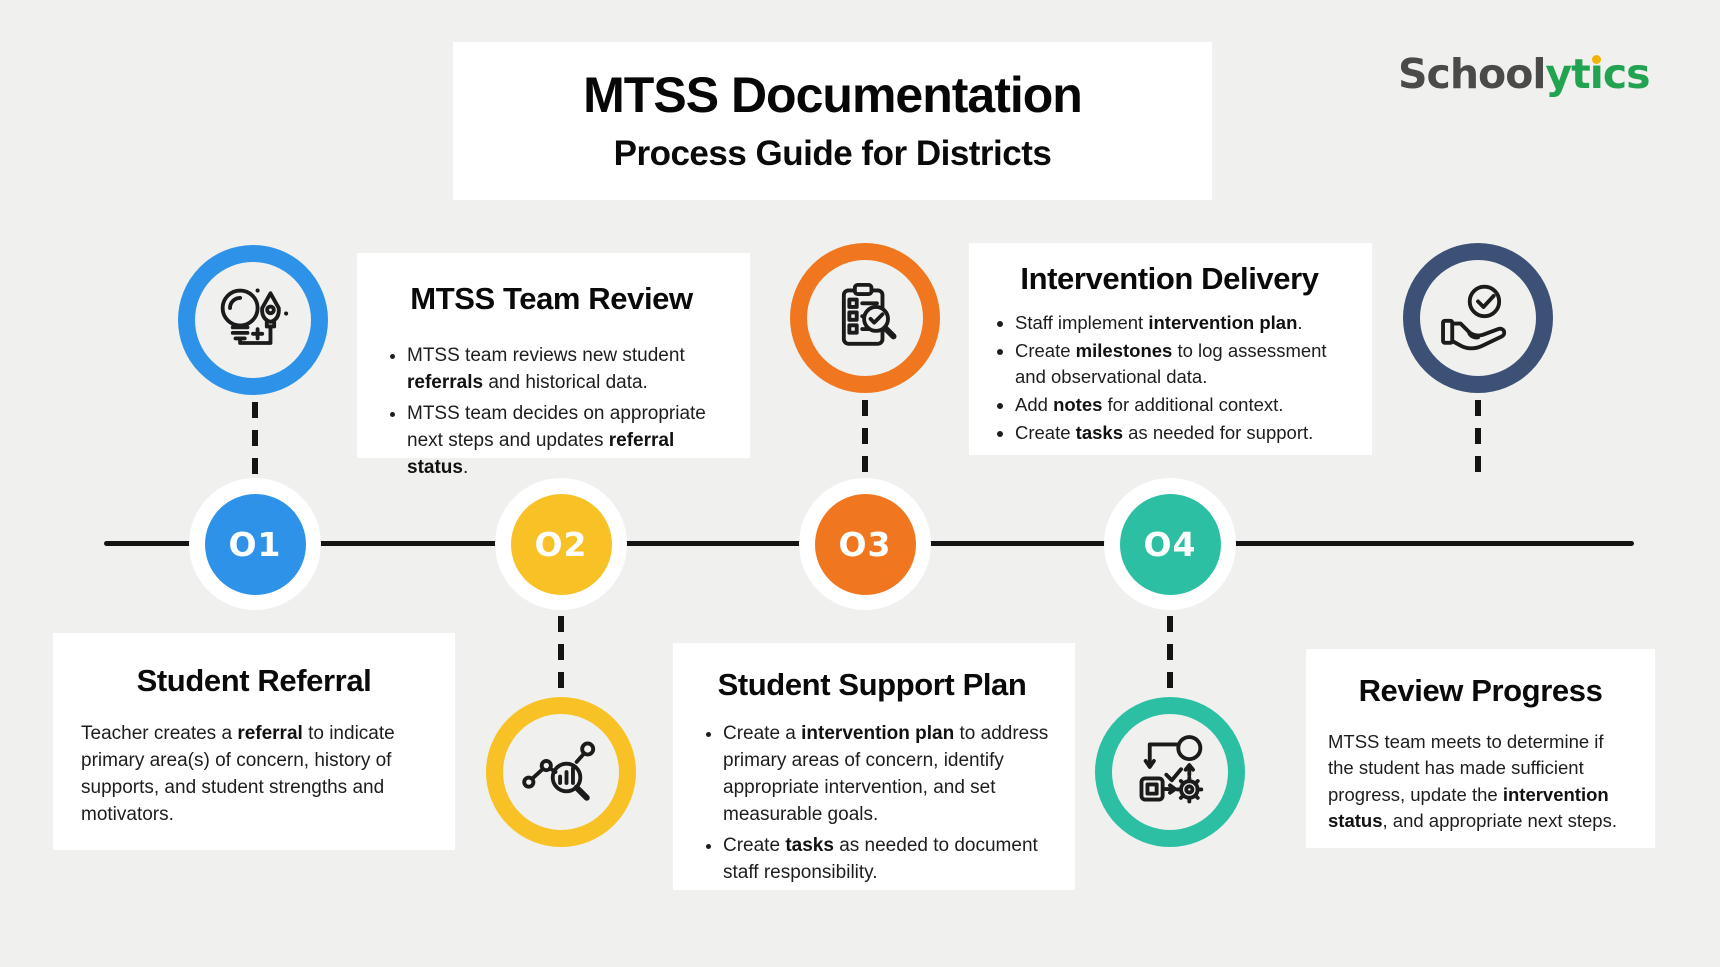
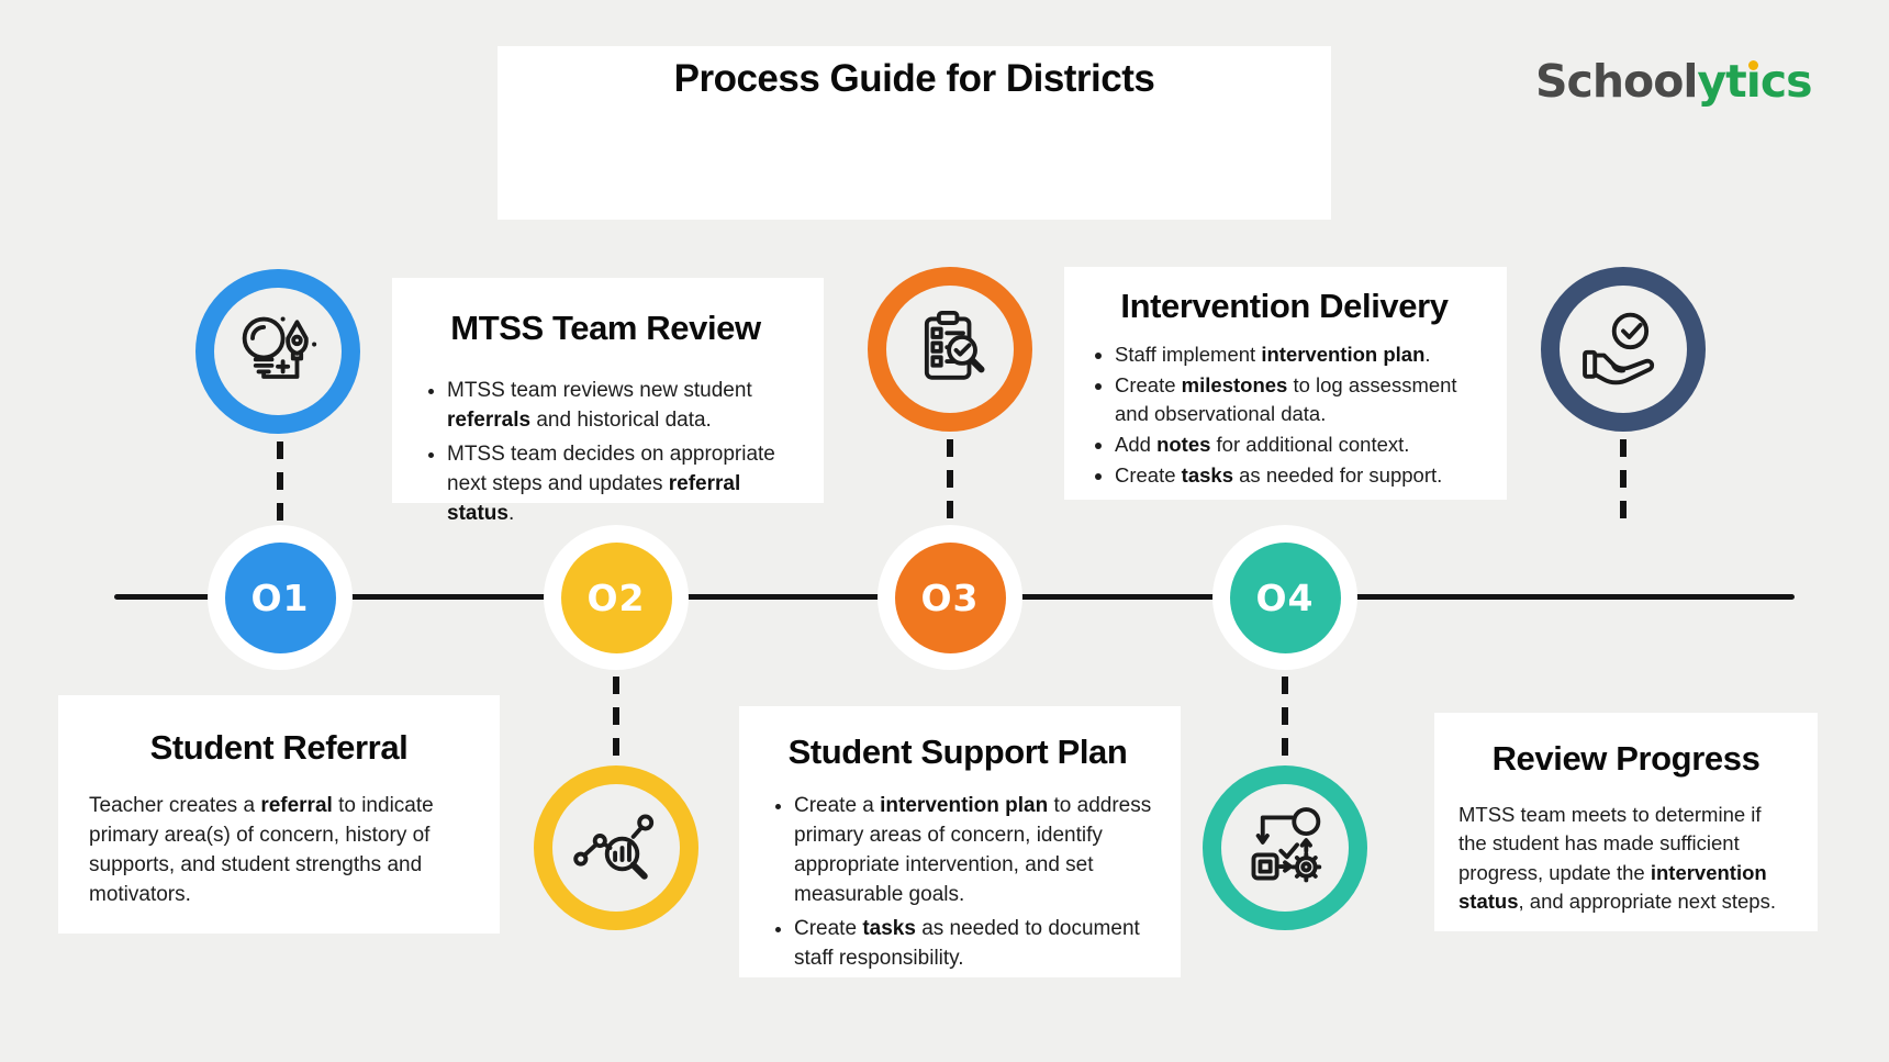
- MTSS Documentation
  Process Guide for Districts
  Schoolytıcs
  O1
  O2
  O3
  O4
  Student Referral
  Teacher creates a referral to indicate primary area(s) of concern, history of supports, and student strengths and motivators.
  MTSS Team Review
  MTSS team reviews new student referrals and historical data.
  MTSS team decides on appropriate next steps and updates referral status.
  Student Support Plan
  Create a intervention plan to address primary areas of concern, identify appropriate intervention, and set measurable goals.
  Create tasks as needed to document staff responsibility.
  Intervention Delivery
  Staff implement intervention plan.
  Create milestones to log assessment and observational data.
  Add notes for additional context.
  Create tasks as needed for support.
  Review Progress
  MTSS team meets to determine if the student has made sufficient progress, update the intervention status, and appropriate next steps.
